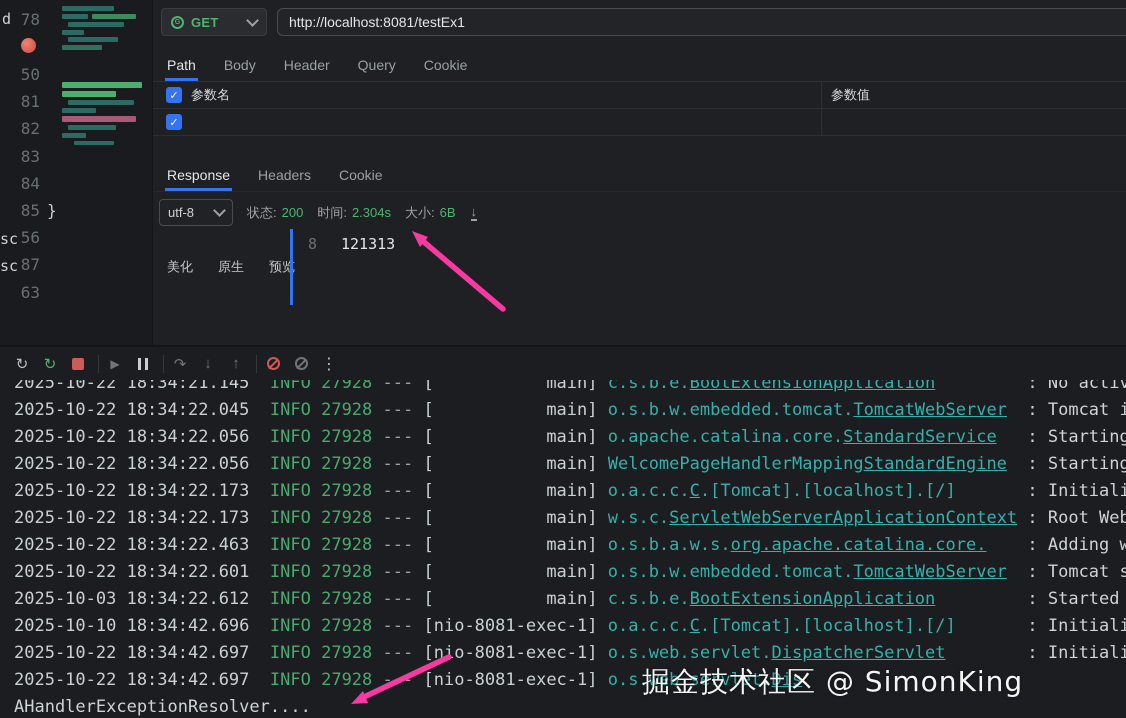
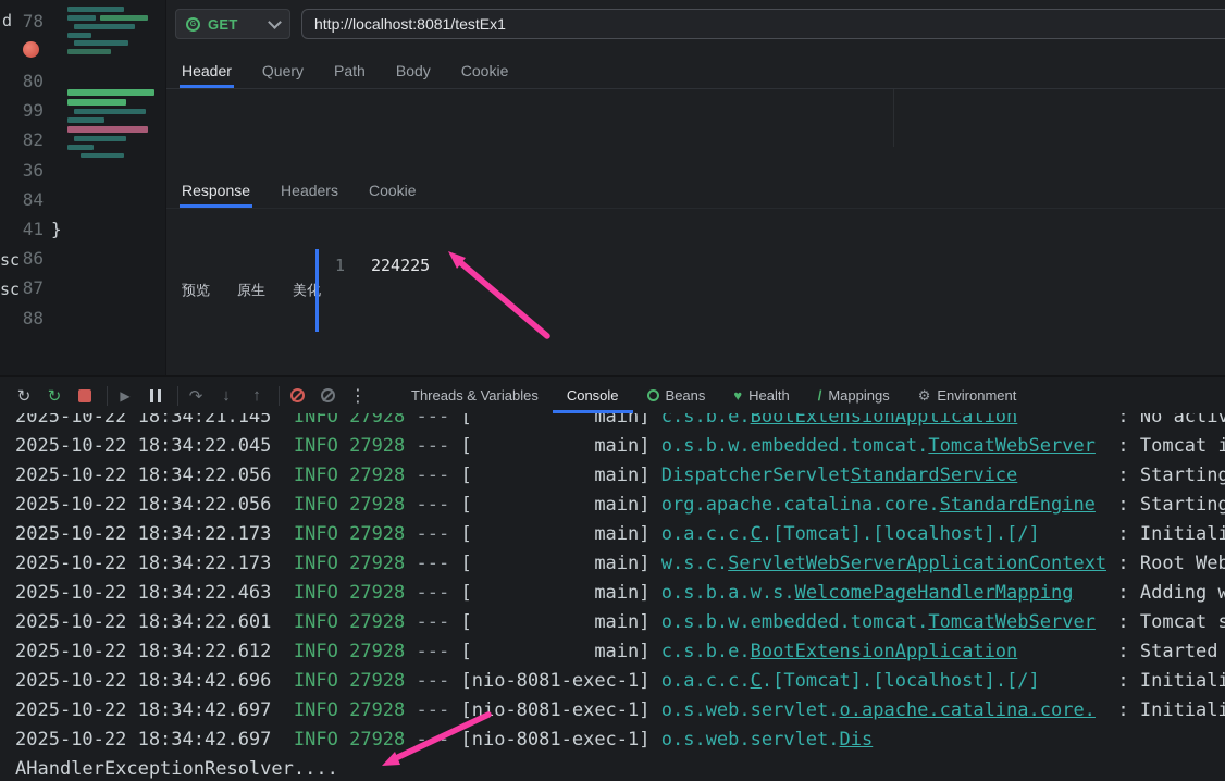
  d
  sc
  sc
  78
- 50
+ 80
- 81
+ 99
  82
- 83
+ 36
  84
- 85
+ 41
- 56
+ 86
  87
- 63
+ 88
  }
  GET
  http://localhost:8081/testEx1
- Path
+ Header
- Body
+ Query
- Header
+ Path
- Query
+ Body
  Cookie
- 参数名
- 参数值
  Response
  Headers
  Cookie
- utf-8
- 状态:
- 200
- 时间:
- 2.304s
- 大小:
- 6B
- 美化
+ 预览
  原生
- 预览
+ 美化
- 8
+ 1
- 121313
+ 224225
+ Threads & Variables
+ Console
+ Beans
+ Health
+ Mappings
+ Environment
  2025-10-22 18:34:21.145 INFO 27928 --- [ main] c.s.b.e.BootExtensionApplication : No activ
  2025-10-22 18:34:22.045 INFO 27928 --- [ main] o.s.b.w.embedded.tomcat.TomcatWebServer : Tomcat i
- 2025-10-22 18:34:22.056 INFO 27928 --- [ main] o.apache.catalina.core.StandardService : Starting
+ 2025-10-22 18:34:22.056 INFO 27928 --- [ main] DispatcherServletStandardService : Starting
- 2025-10-22 18:34:22.056 INFO 27928 --- [ main] WelcomePageHandlerMappingStandardEngine : Starting
+ 2025-10-22 18:34:22.056 INFO 27928 --- [ main] org.apache.catalina.core.StandardEngine : Starting
  2025-10-22 18:34:22.173 INFO 27928 --- [ main] o.a.c.c.C.[Tomcat].[localhost].[/] : Initiali
  2025-10-22 18:34:22.173 INFO 27928 --- [ main] w.s.c.ServletWebServerApplicationContext : Root Web
- 2025-10-22 18:34:22.463 INFO 27928 --- [ main] o.s.b.a.w.s.org.apache.catalina.core. : Adding w
+ 2025-10-22 18:34:22.463 INFO 27928 --- [ main] o.s.b.a.w.s.WelcomePageHandlerMapping : Adding w
  2025-10-22 18:34:22.601 INFO 27928 --- [ main] o.s.b.w.embedded.tomcat.TomcatWebServer : Tomcat s
- 2025-10-03 18:34:22.612 INFO 27928 --- [ main] c.s.b.e.BootExtensionApplication : Started
+ 2025-10-22 18:34:22.612 INFO 27928 --- [ main] c.s.b.e.BootExtensionApplication : Started
- 2025-10-10 18:34:42.696 INFO 27928 --- [nio-8081-exec-1] o.a.c.c.C.[Tomcat].[localhost].[/] : Initiali
+ 2025-10-22 18:34:42.696 INFO 27928 --- [nio-8081-exec-1] o.a.c.c.C.[Tomcat].[localhost].[/] : Initiali
- 2025-10-22 18:34:42.697 INFO 27928 --- [nio-8081-exec-1] o.s.web.servlet.DispatcherServlet : Initiali
+ 2025-10-22 18:34:42.697 INFO 27928 --- [nio-8081-exec-1] o.s.web.servlet.o.apache.catalina.core. : Initiali
  2025-10-22 18:34:42.697 INFO 27928 -- [nio-8081-exec-1] o.s.web.servlet.Dis
  AHandlerExceptionResolver....
- 掘金技术社区 @ SimonKing
